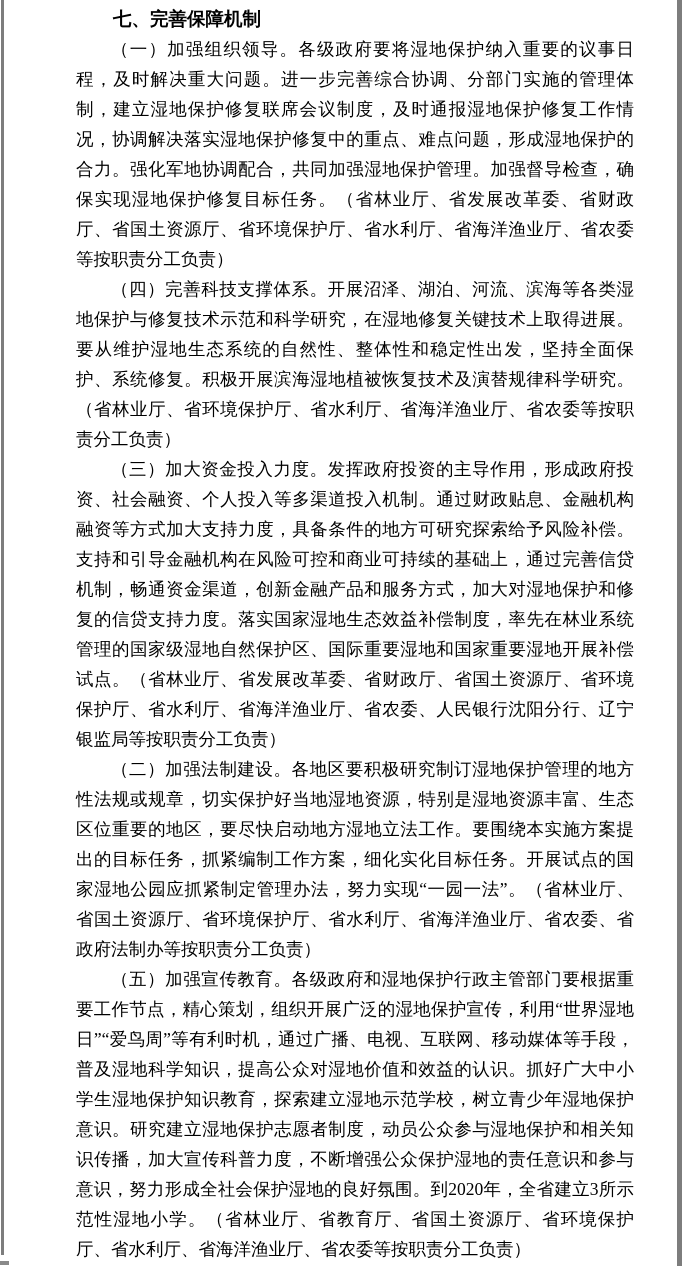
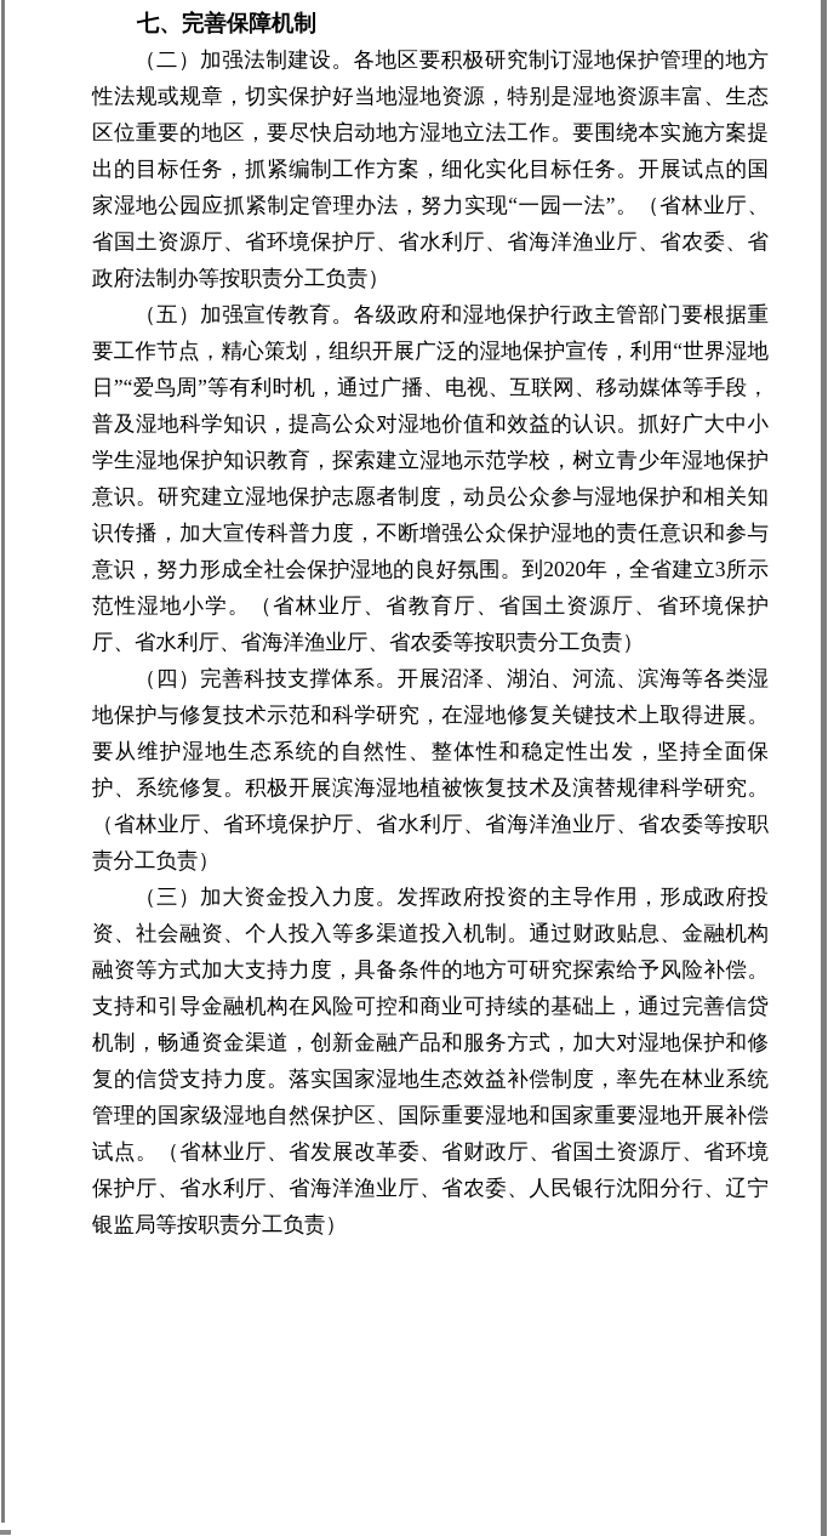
  七、完善保障机制
- （一）加强组织领导。各级政府要将湿地保护纳入重要的议事日程，及时解决重大问题。进一步完善综合协调、分部门实施的管理体制，建立湿地保护修复联席会议制度，及时通报湿地保护修复工作情况，协调解决落实湿地保护修复中的重点、难点问题，形成湿地保护的合力。强化军地协调配合，共同加强湿地保护管理。加强督导检查，确保实现湿地保护修复目标任务。（省林业厅、省发展改革委、省财政厅、省国土资源厅、省环境保护厅、省水利厅、省海洋渔业厅、省农委等按职责分工负责）
- （四）完善科技支撑体系。开展沼泽、湖泊、河流、滨海等各类湿地保护与修复技术示范和科学研究，在湿地修复关键技术上取得进展。要从维护湿地生态系统的自然性、整体性和稳定性出发，坚持全面保护、系统修复。积极开展滨海湿地植被恢复技术及演替规律科学研究。（省林业厅、省环境保护厅、省水利厅、省海洋渔业厅、省农委等按职责分工负责）
+ （二）加强法制建设。各地区要积极研究制订湿地保护管理的地方性法规或规章，切实保护好当地湿地资源，特别是湿地资源丰富、生态区位重要的地区，要尽快启动地方湿地立法工作。要围绕本实施方案提出的目标任务，抓紧编制工作方案，细化实化目标任务。开展试点的国家湿地公园应抓紧制定管理办法，努力实现“一园一法”。（省林业厅、省国土资源厅、省环境保护厅、省水利厅、省海洋渔业厅、省农委、省政府法制办等按职责分工负责）
- （三）加大资金投入力度。发挥政府投资的主导作用，形成政府投资、社会融资、个人投入等多渠道投入机制。通过财政贴息、金融机构融资等方式加大支持力度，具备条件的地方可研究探索给予风险补偿。支持和引导金融机构在风险可控和商业可持续的基础上，通过完善信贷机制，畅通资金渠道，创新金融产品和服务方式，加大对湿地保护和修复的信贷支持力度。落实国家湿地生态效益补偿制度，率先在林业系统管理的国家级湿地自然保护区、国际重要湿地和国家重要湿地开展补偿试点。（省林业厅、省发展改革委、省财政厅、省国土资源厅、省环境保护厅、省水利厅、省海洋渔业厅、省农委、人民银行沈阳分行、辽宁银监局等按职责分工负责）
+ （五）加强宣传教育。各级政府和湿地保护行政主管部门要根据重要工作节点，精心策划，组织开展广泛的湿地保护宣传，利用“世界湿地日”“爱鸟周”等有利时机，通过广播、电视、互联网、移动媒体等手段，普及湿地科学知识，提高公众对湿地价值和效益的认识。抓好广大中小学生湿地保护知识教育，探索建立湿地示范学校，树立青少年湿地保护意识。研究建立湿地保护志愿者制度，动员公众参与湿地保护和相关知识传播，加大宣传科普力度，不断增强公众保护湿地的责任意识和参与意识，努力形成全社会保护湿地的良好氛围。到2020年，全省建立3所示范性湿地小学。（省林业厅、省教育厅、省国土资源厅、省环境保护厅、省水利厅、省海洋渔业厅、省农委等按职责分工负责）
- （二）加强法制建设。各地区要积极研究制订湿地保护管理的地方性法规或规章，切实保护好当地湿地资源，特别是湿地资源丰富、生态区位重要的地区，要尽快启动地方湿地立法工作。要围绕本实施方案提出的目标任务，抓紧编制工作方案，细化实化目标任务。开展试点的国家湿地公园应抓紧制定管理办法，努力实现“一园一法”。（省林业厅、省国土资源厅、省环境保护厅、省水利厅、省海洋渔业厅、省农委、省政府法制办等按职责分工负责）
+ （四）完善科技支撑体系。开展沼泽、湖泊、河流、滨海等各类湿地保护与修复技术示范和科学研究，在湿地修复关键技术上取得进展。要从维护湿地生态系统的自然性、整体性和稳定性出发，坚持全面保护、系统修复。积极开展滨海湿地植被恢复技术及演替规律科学研究。（省林业厅、省环境保护厅、省水利厅、省海洋渔业厅、省农委等按职责分工负责）
- （五）加强宣传教育。各级政府和湿地保护行政主管部门要根据重要工作节点，精心策划，组织开展广泛的湿地保护宣传，利用“世界湿地日”“爱鸟周”等有利时机，通过广播、电视、互联网、移动媒体等手段，普及湿地科学知识，提高公众对湿地价值和效益的认识。抓好广大中小学生湿地保护知识教育，探索建立湿地示范学校，树立青少年湿地保护意识。研究建立湿地保护志愿者制度，动员公众参与湿地保护和相关知识传播，加大宣传科普力度，不断增强公众保护湿地的责任意识和参与意识，努力形成全社会保护湿地的良好氛围。到2020年，全省建立3所示范性湿地小学。（省林业厅、省教育厅、省国土资源厅、省环境保护厅、省水利厅、省海洋渔业厅、省农委等按职责分工负责）
+ （三）加大资金投入力度。发挥政府投资的主导作用，形成政府投资、社会融资、个人投入等多渠道投入机制。通过财政贴息、金融机构融资等方式加大支持力度，具备条件的地方可研究探索给予风险补偿。支持和引导金融机构在风险可控和商业可持续的基础上，通过完善信贷机制，畅通资金渠道，创新金融产品和服务方式，加大对湿地保护和修复的信贷支持力度。落实国家湿地生态效益补偿制度，率先在林业系统管理的国家级湿地自然保护区、国际重要湿地和国家重要湿地开展补偿试点。（省林业厅、省发展改革委、省财政厅、省国土资源厅、省环境保护厅、省水利厅、省海洋渔业厅、省农委、人民银行沈阳分行、辽宁银监局等按职责分工负责）
